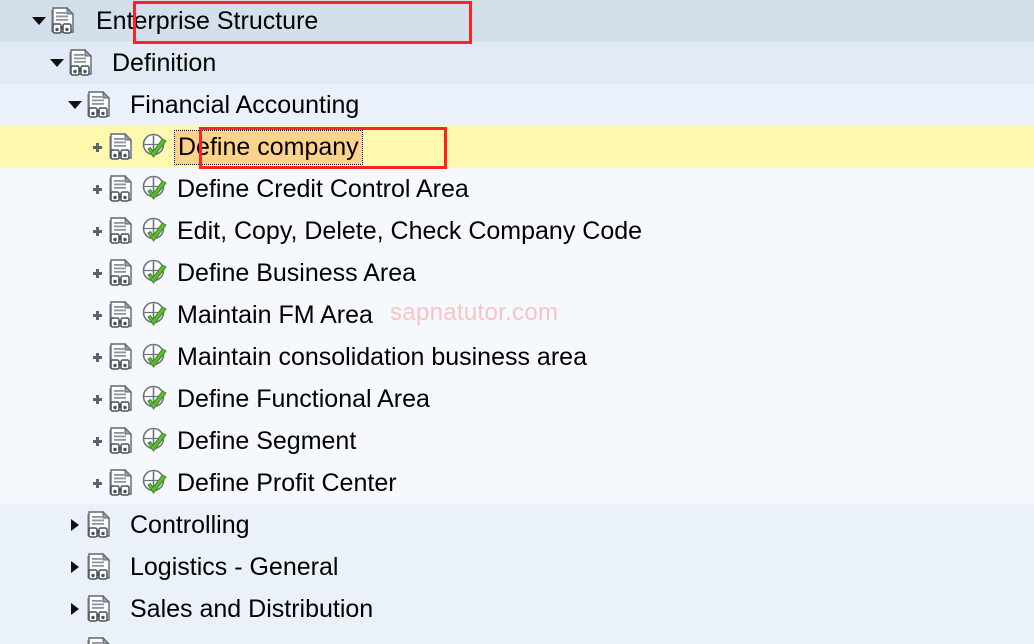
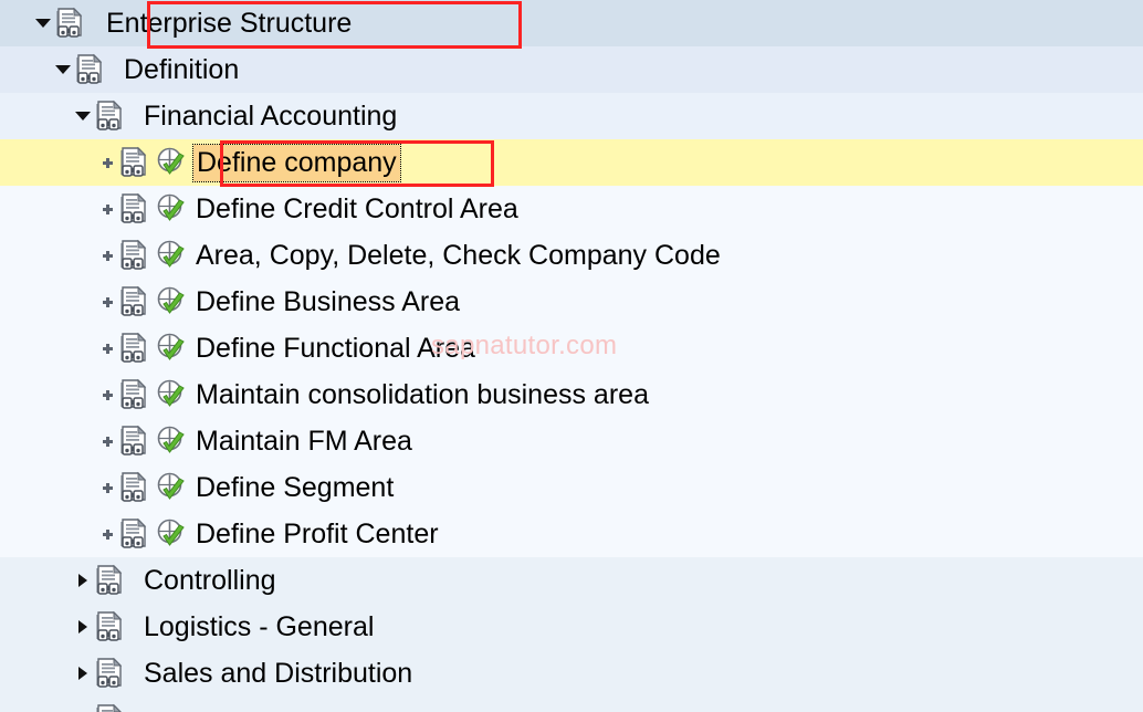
  Enterprise Structure
  Definition
  Financial Accounting
  Define company
  Define Credit Control Area
- Edit, Copy, Delete, Check Company Code
+ Area, Copy, Delete, Check Company Code
  Define Business Area
- Maintain FM Area
+ Define Functional Area
  Maintain consolidation business area
- Define Functional Area
+ Maintain FM Area
  Define Segment
  Define Profit Center
  Controlling
  Logistics - General
  Sales and Distribution
  sapnatutor.com
